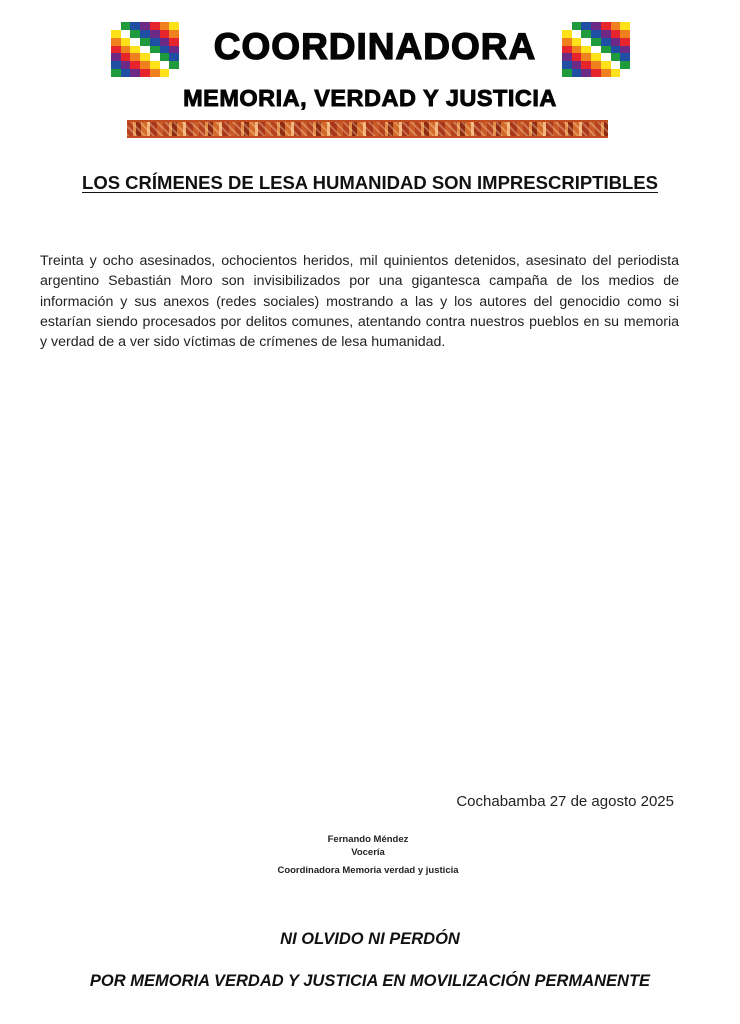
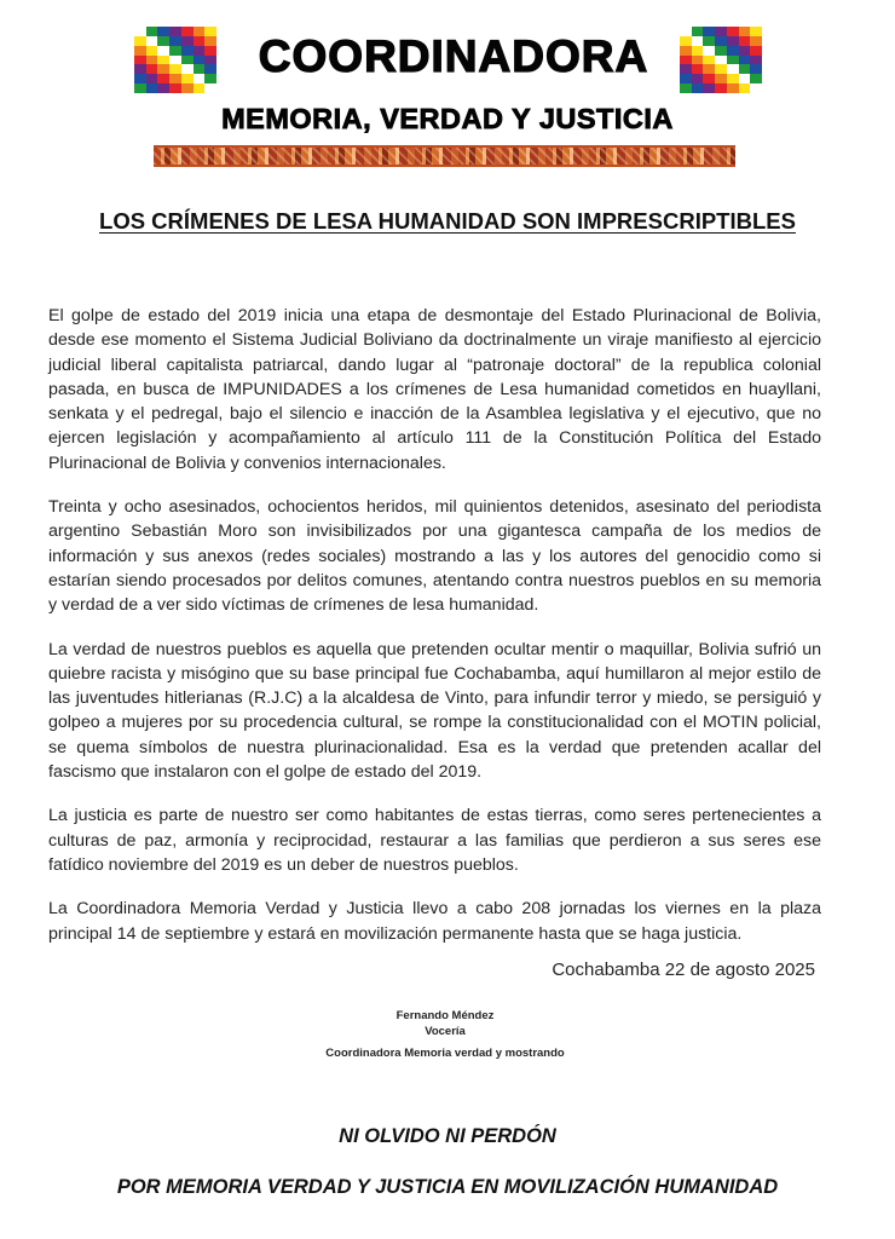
  COORDINADORA
  MEMORIA, VERDAD Y JUSTICIA
  LOS CRÍMENES DE LESA HUMANIDAD SON IMPRESCRIPTIBLES
+ El golpe de estado del 2019 inicia una etapa de desmontaje del Estado Plurinacional de Bolivia, desde ese momento el Sistema Judicial Boliviano da doctrinalmente un viraje manifiesto al ejercicio judicial liberal capitalista patriarcal, dando lugar al “patronaje doctoral” de la republica colonial pasada, en busca de IMPUNIDADES a los crímenes de Lesa humanidad cometidos en huayllani, senkata y el pedregal, bajo el silencio e inacción de la Asamblea legislativa y el ejecutivo, que no ejercen legislación y acompañamiento al artículo 111 de la Constitución Política del Estado Plurinacional de Bolivia y convenios internacionales.
  Treinta y ocho asesinados, ochocientos heridos, mil quinientos detenidos, asesinato del periodista argentino Sebastián Moro son invisibilizados por una gigantesca campaña de los medios de información y sus anexos (redes sociales) mostrando a las y los autores del genocidio como si estarían siendo procesados por delitos comunes, atentando contra nuestros pueblos en su memoria y verdad de a ver sido víctimas de crímenes de lesa humanidad.
+ La verdad de nuestros pueblos es aquella que pretenden ocultar mentir o maquillar, Bolivia sufrió un quiebre racista y misógino que su base principal fue Cochabamba, aquí humillaron al mejor estilo de las juventudes hitlerianas (R.J.C) a la alcaldesa de Vinto, para infundir terror y miedo, se persiguió y golpeo a mujeres por su procedencia cultural, se rompe la constitucionalidad con el MOTIN policial, se quema símbolos de nuestra plurinacionalidad. Esa es la verdad que pretenden acallar del fascismo que instalaron con el golpe de estado del 2019.
+ La justicia es parte de nuestro ser como habitantes de estas tierras, como seres pertenecientes a culturas de paz, armonía y reciprocidad, restaurar a las familias que perdieron a sus seres ese fatídico noviembre del 2019 es un deber de nuestros pueblos.
+ La Coordinadora Memoria Verdad y Justicia llevo a cabo 208 jornadas los viernes en la plaza principal 14 de septiembre y estará en movilización permanente hasta que se haga justicia.
- Cochabamba 27 de agosto 2025
+ Cochabamba 22 de agosto 2025
  Fernando Méndez
  Vocería
- Coordinadora Memoria verdad y justicia
+ Coordinadora Memoria verdad y mostrando
  NI OLVIDO NI PERDÓN
- POR MEMORIA VERDAD Y JUSTICIA EN MOVILIZACIÓN PERMANENTE
+ POR MEMORIA VERDAD Y JUSTICIA EN MOVILIZACIÓN HUMANIDAD
